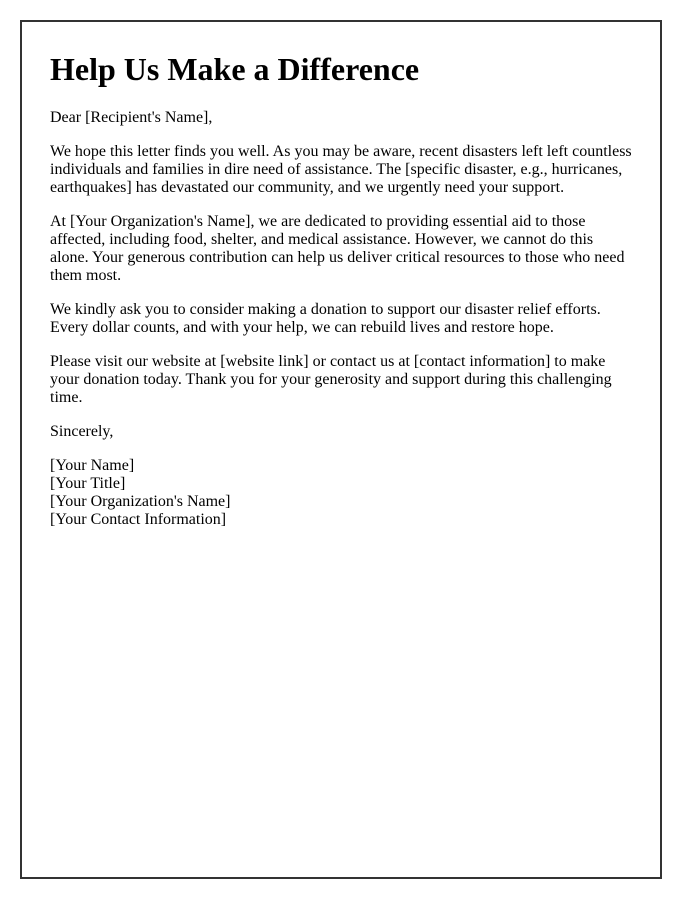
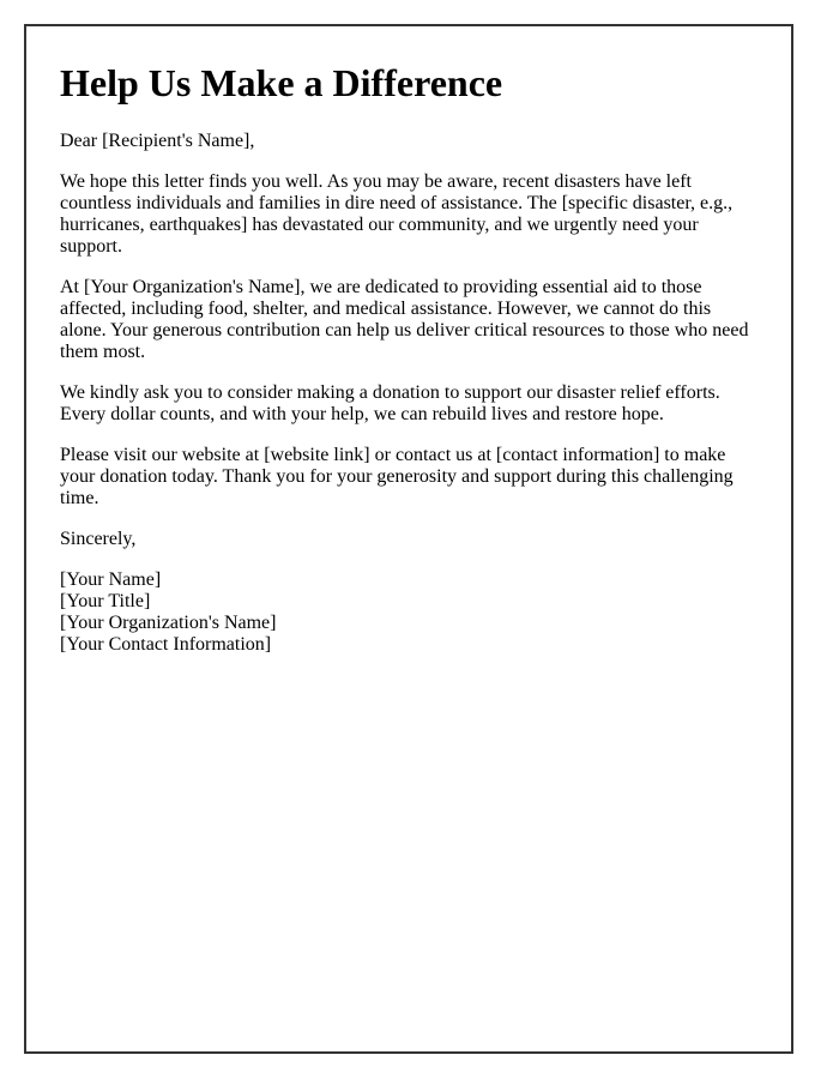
  Help Us Make a Difference
  Dear [Recipient's Name],
- We hope this letter finds you well. As you may be aware, recent disasters left left countless individuals and families in dire need of assistance. The [specific disaster, e.g., hurricanes, earthquakes] has devastated our community, and we urgently need your support.
+ We hope this letter finds you well. As you may be aware, recent disasters have left countless individuals and families in dire need of assistance. The [specific disaster, e.g., hurricanes, earthquakes] has devastated our community, and we urgently need your support.
  At [Your Organization's Name], we are dedicated to providing essential aid to those affected, including food, shelter, and medical assistance. However, we cannot do this alone. Your generous contribution can help us deliver critical resources to those who need them most.
  We kindly ask you to consider making a donation to support our disaster relief efforts. Every dollar counts, and with your help, we can rebuild lives and restore hope.
  Please visit our website at [website link] or contact us at [contact information] to make your donation today. Thank you for your generosity and support during this challenging time.
  Sincerely,
  [Your Name]
  [Your Title]
  [Your Organization's Name]
  [Your Contact Information]
